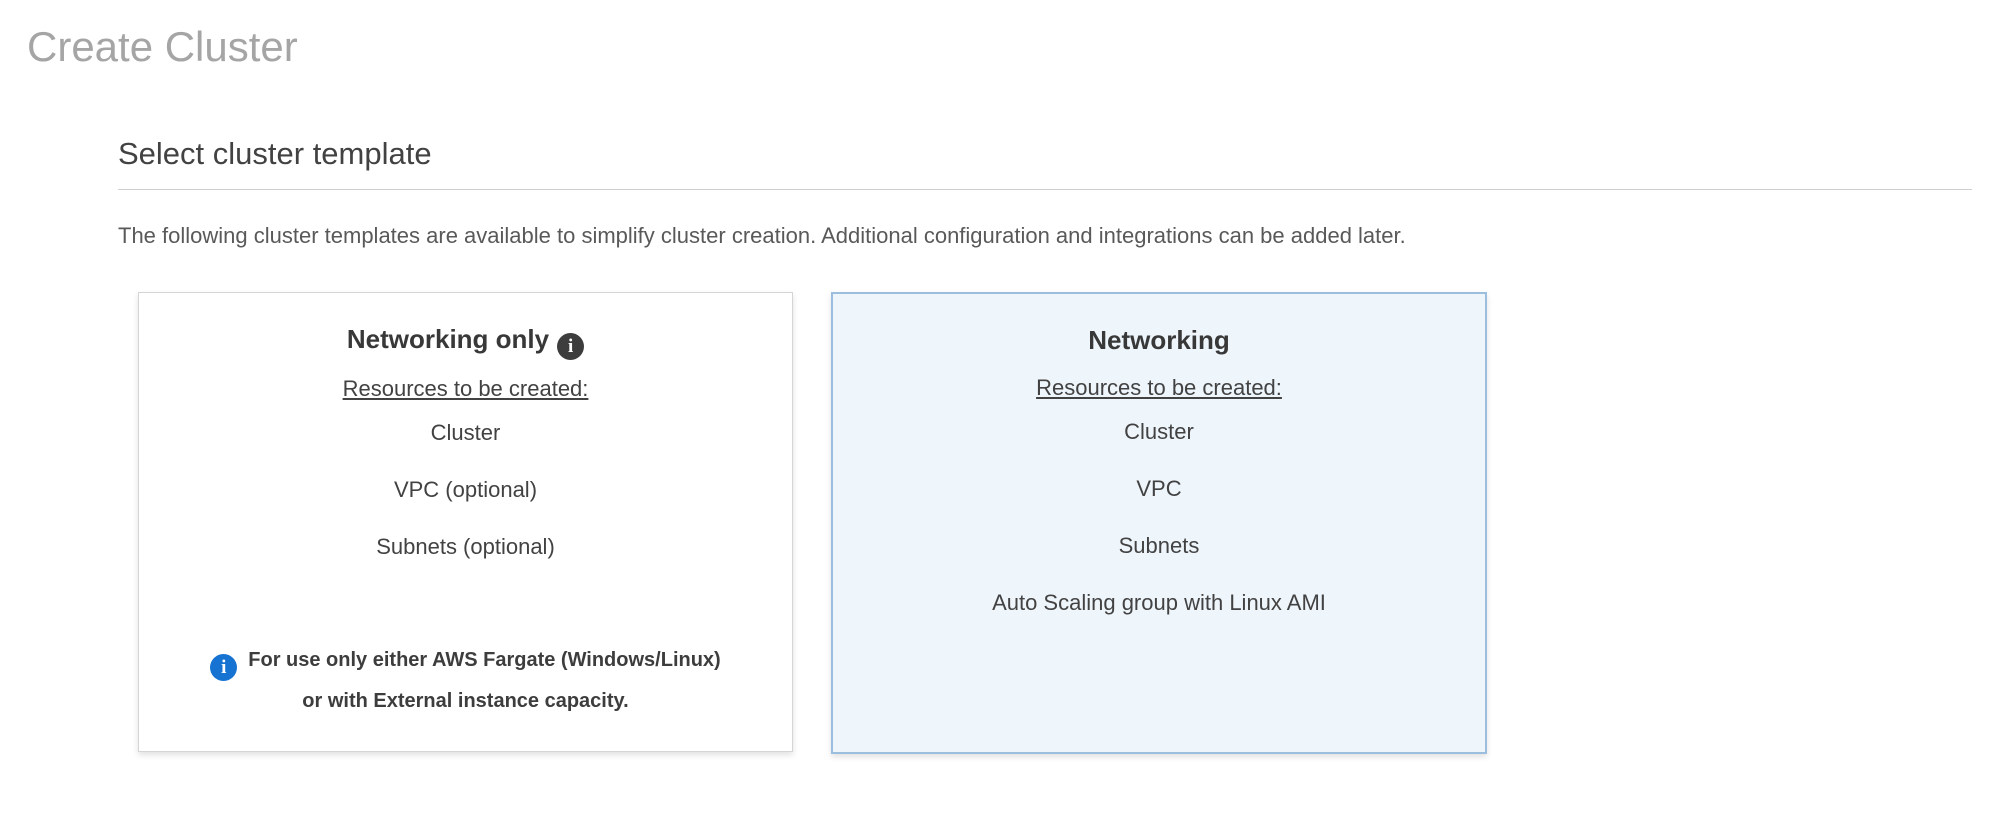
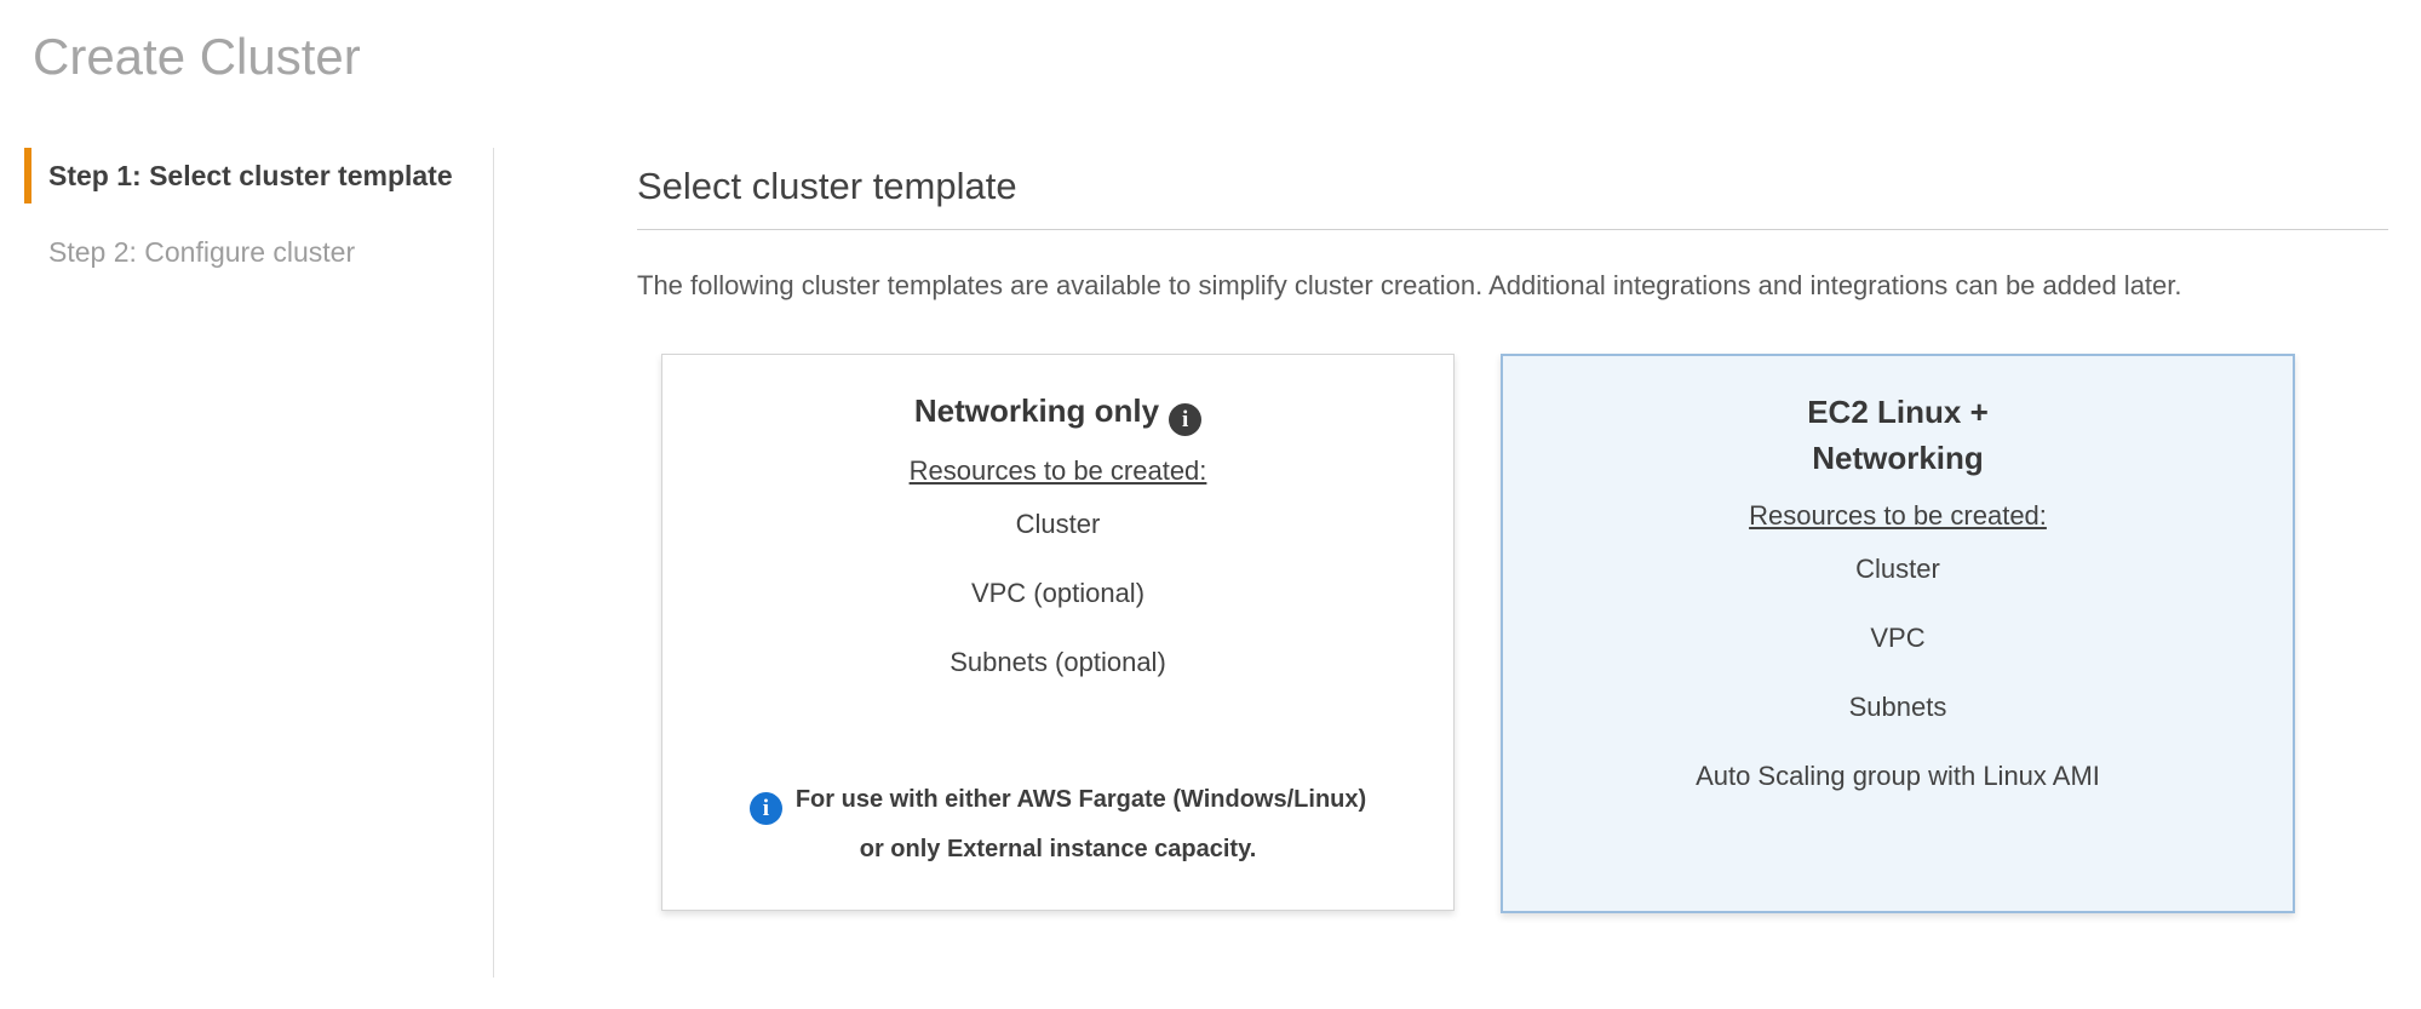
  Create Cluster
+ Step 1: Select cluster template
+ Step 2: Configure cluster
  Select cluster template
- The following cluster templates are available to simplify cluster creation. Additional configuration and integrations can be added later.
+ The following cluster templates are available to simplify cluster creation. Additional integrations and integrations can be added later.
  Networking only i
  Resources to be created:
  Cluster
  VPC (optional)
  Subnets (optional)
- i For use only either AWS Fargate (Windows/Linux)
+ i For use with either AWS Fargate (Windows/Linux)
- or with External instance capacity.
+ or only External instance capacity.
+ EC2 Linux +
  Networking
  Resources to be created:
  Cluster
  VPC
  Subnets
  Auto Scaling group with Linux AMI
